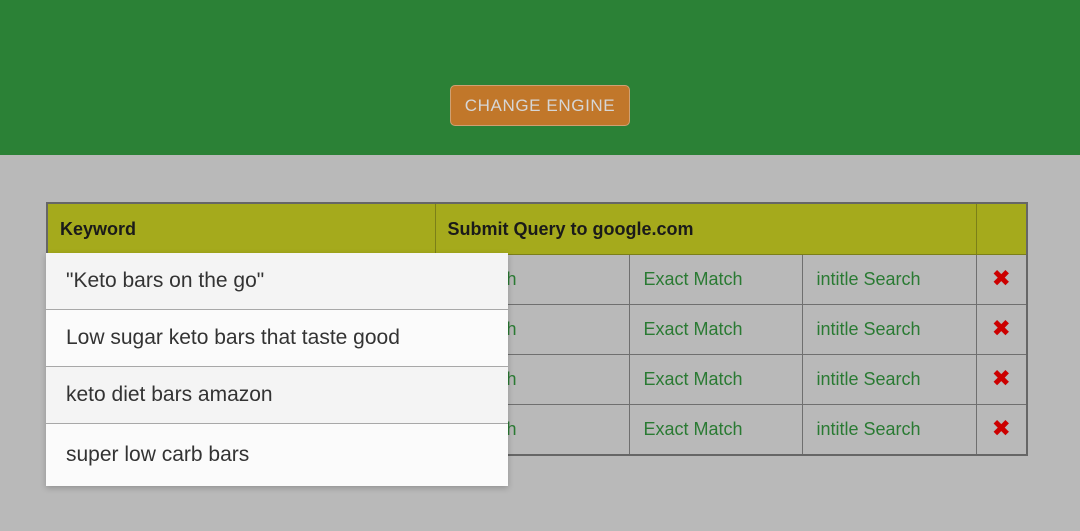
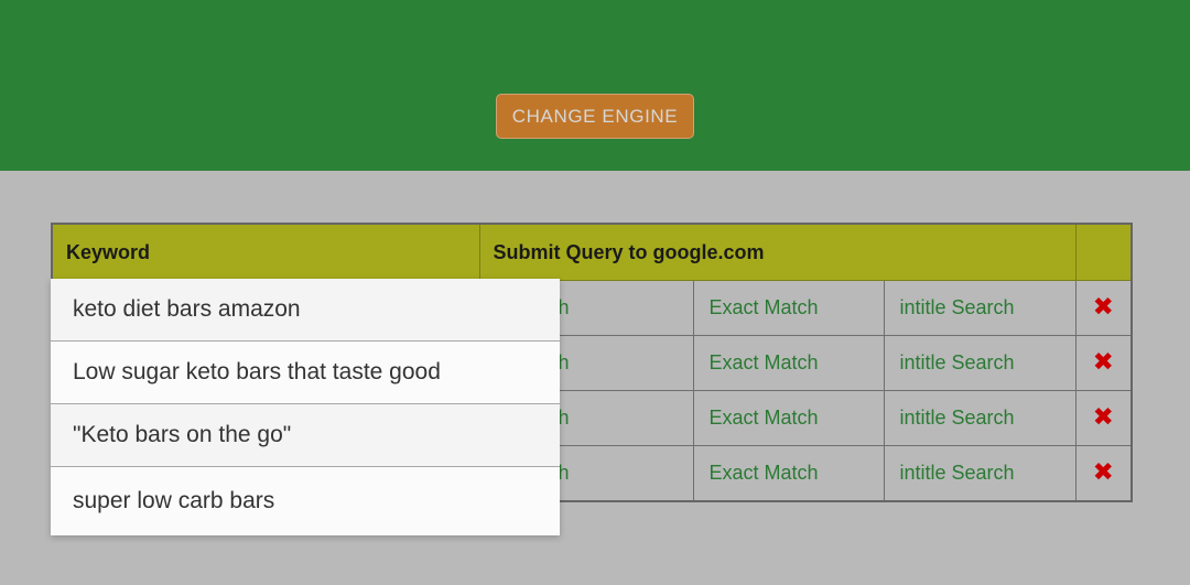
  CHANGE ENGINE
  Keyword	Submit Query to google.com
  	h	Exact Match	intitle Search	✖
  	h	Exact Match	intitle Search	✖
  	h	Exact Match	intitle Search	✖
  	h	Exact Match	intitle Search	✖
- "Keto bars on the go"
+ keto diet bars amazon
  Low sugar keto bars that taste good
- keto diet bars amazon
+ "Keto bars on the go"
  super low carb bars
